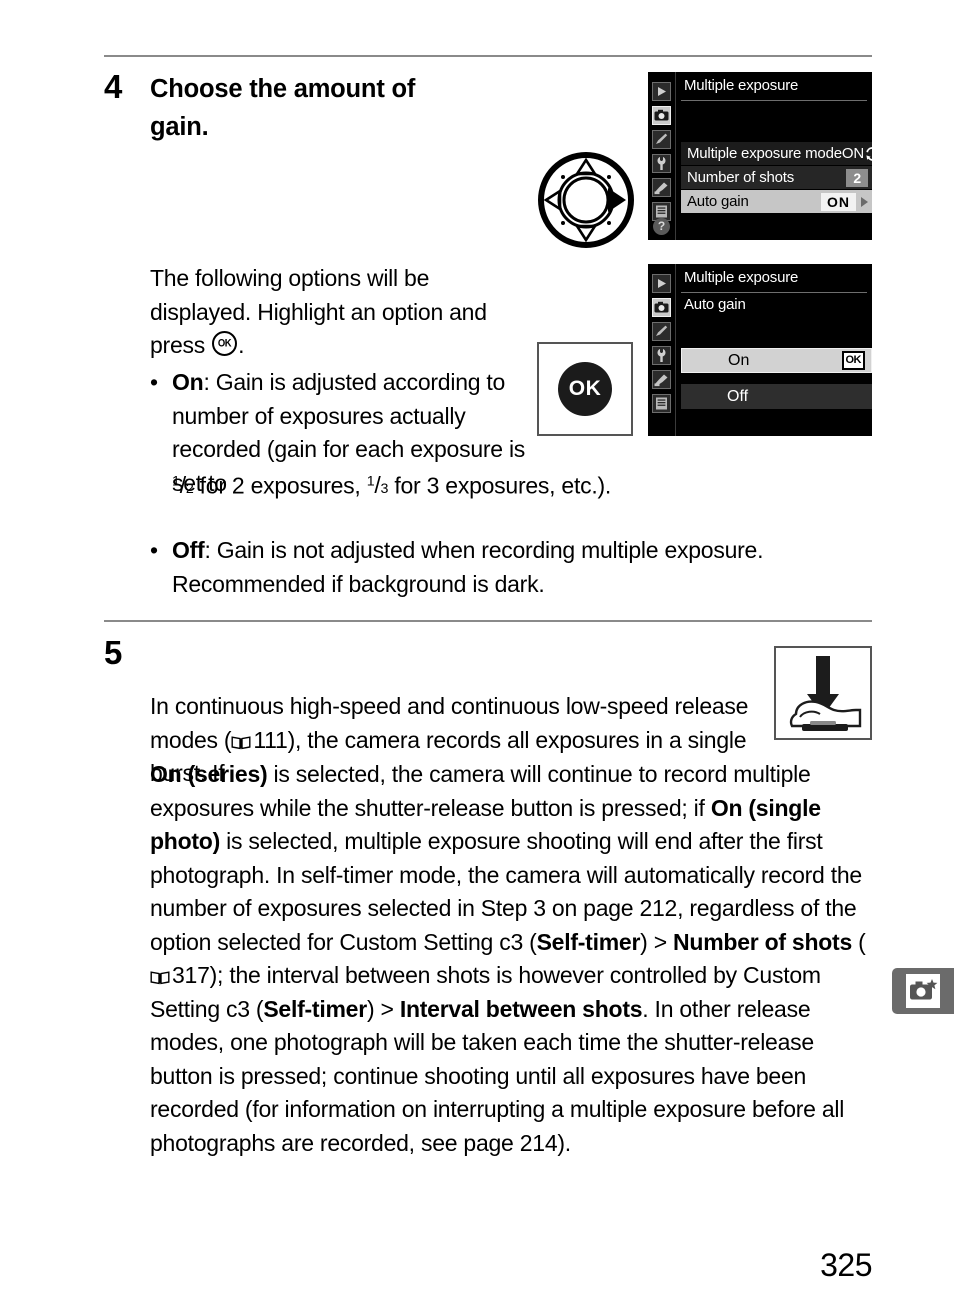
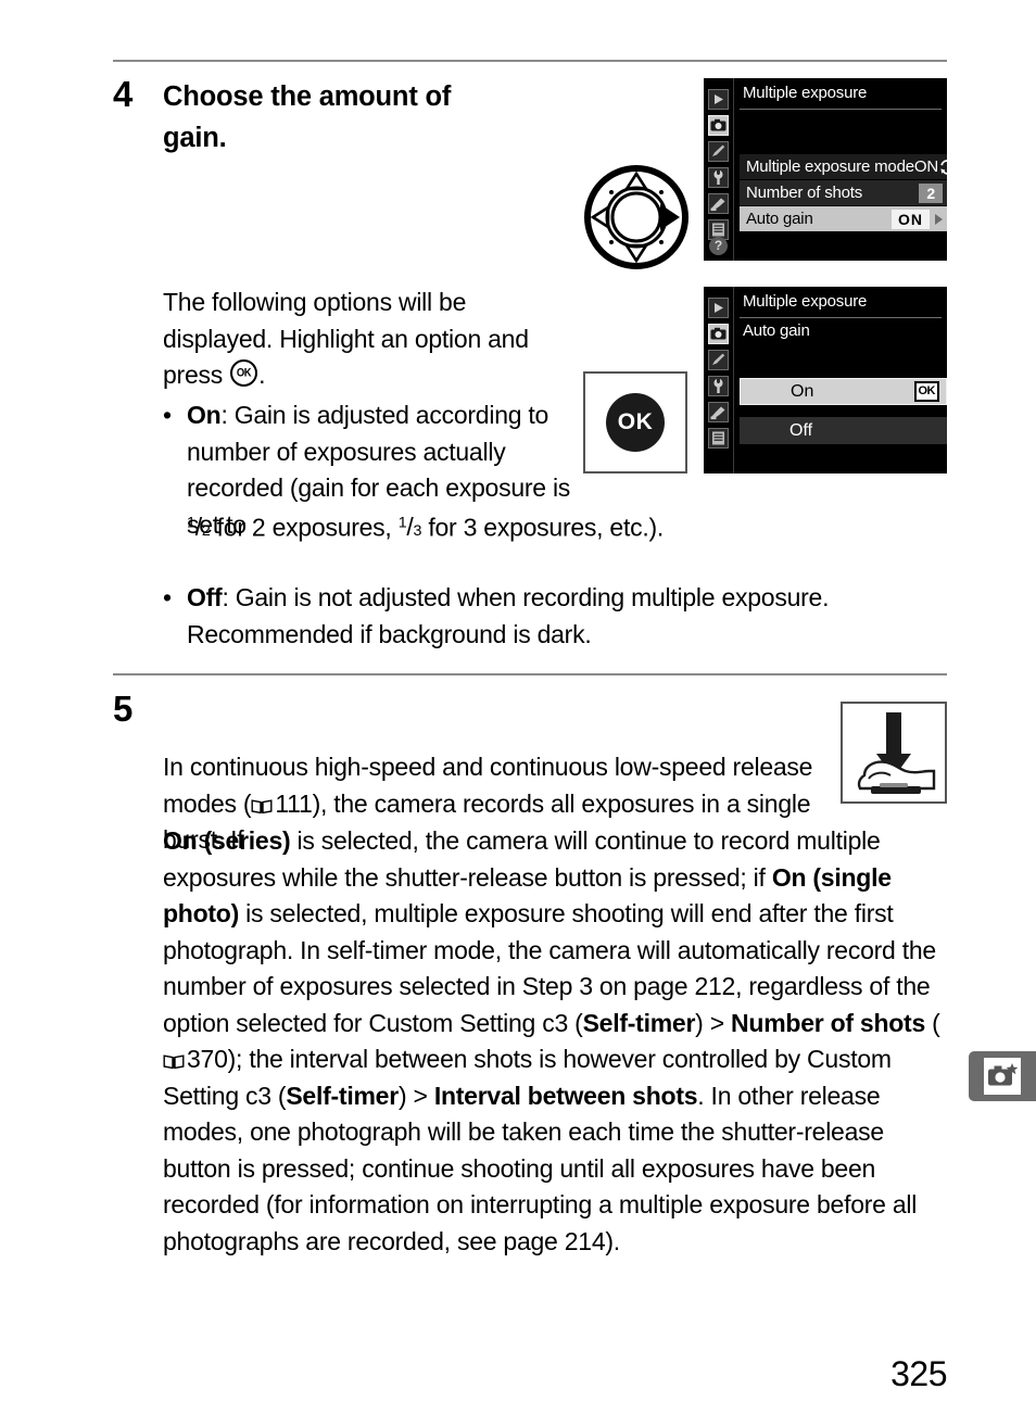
  4
  Choose the amount of gain.
  The following options will be displayed. Highlight an option and press .
  •
  On: Gain is adjusted according to number of exposures actually recorded (gain for each exposure is set to
  1/2 for 2 exposures, 1/3 for 3 exposures, etc.).
  •
  Off: Gain is not adjusted when recording multiple exposure. Recommended if background is dark.
  OK
  ?
  Multiple exposure
  Multiple exposure mode
  ON
  Number of shots
  2
  Auto gain
  ON
  Multiple exposure
  Auto gain
  On
  OK
  Off
  5
  In continuous high-speed and continuous low-speed release modes ( 111), the camera records all exposures in a single burst. If
- On (series) is selected, the camera will continue to record multiple exposures while the shutter-release button is pressed; if On (single photo) is selected, multiple exposure shooting will end after the first photograph. In self-timer mode, the camera will automatically record the number of exposures selected in Step 3 on page 212, regardless of the option selected for Custom Setting c3 (Self-timer) > Number of shots ( 317); the interval between shots is however controlled by Custom Setting c3 (Self-timer) > Interval between shots. In other release modes, one photograph will be taken each time the shutter-release button is pressed; continue shooting until all exposures have been recorded (for information on interrupting a multiple exposure before all photographs are recorded, see page 214).
+ On (series) is selected, the camera will continue to record multiple exposures while the shutter-release button is pressed; if On (single photo) is selected, multiple exposure shooting will end after the first photograph. In self-timer mode, the camera will automatically record the number of exposures selected in Step 3 on page 212, regardless of the option selected for Custom Setting c3 (Self-timer) > Number of shots ( 370); the interval between shots is however controlled by Custom Setting c3 (Self-timer) > Interval between shots. In other release modes, one photograph will be taken each time the shutter-release button is pressed; continue shooting until all exposures have been recorded (for information on interrupting a multiple exposure before all photographs are recorded, see page 214).
  325
